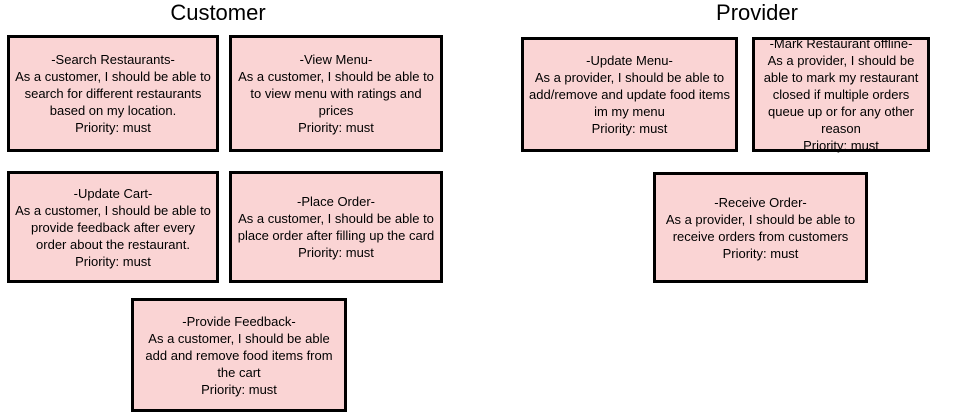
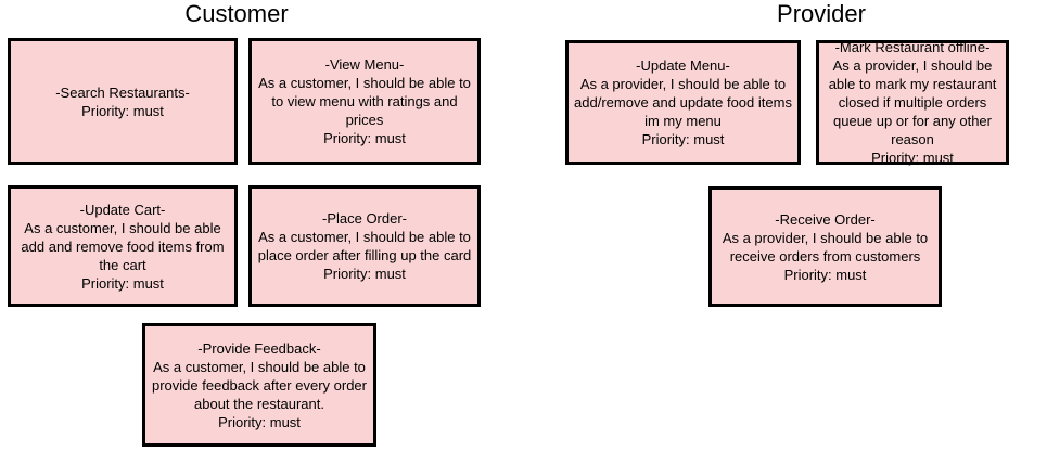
  Customer
  Provider
  -Search Restaurants-
- As a customer, I should be able to search for different restaurants based on my location.
  Priority: must
  -View Menu-
  As a customer, I should be able to to view menu with ratings and prices
  Priority: must
  -Update Cart-
- As a customer, I should be able to provide feedback after every order about the restaurant.
+ As a customer, I should be able add and remove food items from the cart
  Priority: must
  -Place Order-
  As a customer, I should be able to place order after filling up the card
  Priority: must
  -Provide Feedback-
- As a customer, I should be able add and remove food items from the cart
+ As a customer, I should be able to provide feedback after every order about the restaurant.
  Priority: must
  -Update Menu-
  As a provider, I should be able to add/remove and update food items im my menu
  Priority: must
  -Mark Restaurant offline-
  As a provider, I should be able to mark my restaurant closed if multiple orders queue up or for any other reason
  Priority: must
  -Receive Order-
  As a provider, I should be able to receive orders from customers
  Priority: must
